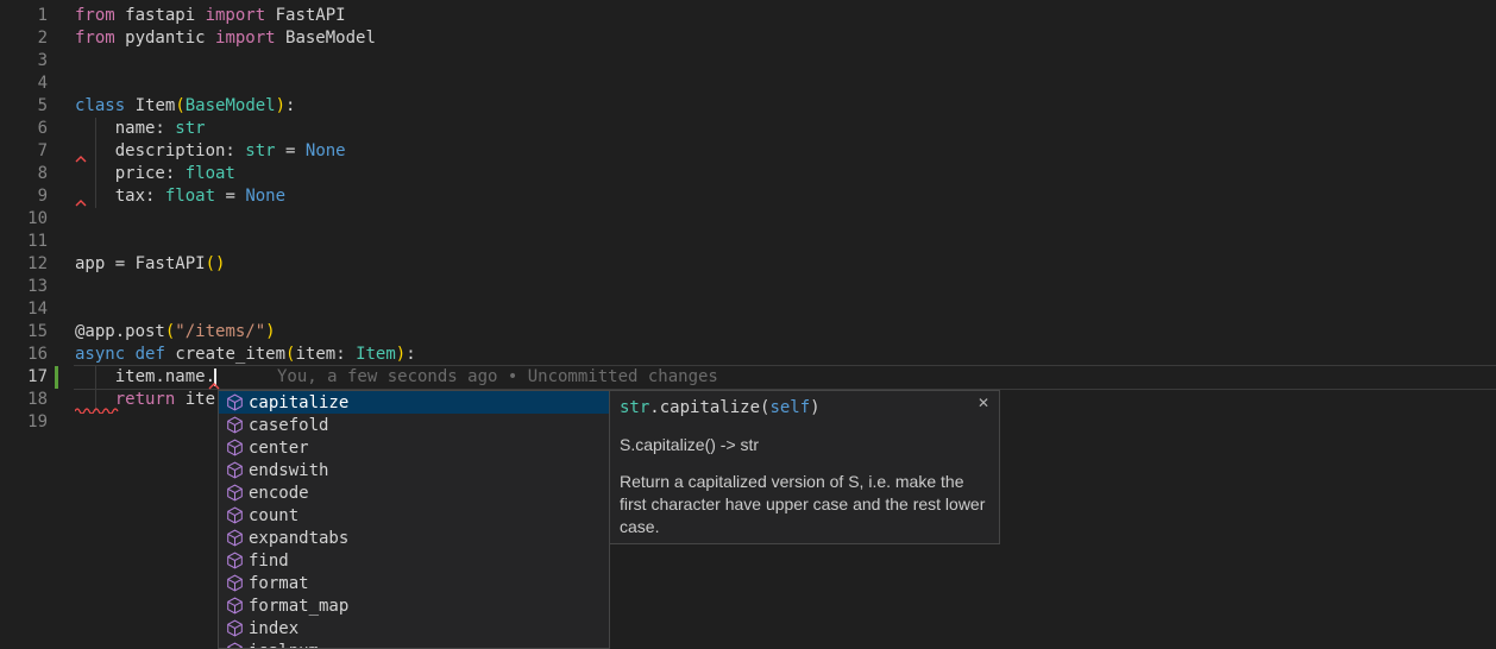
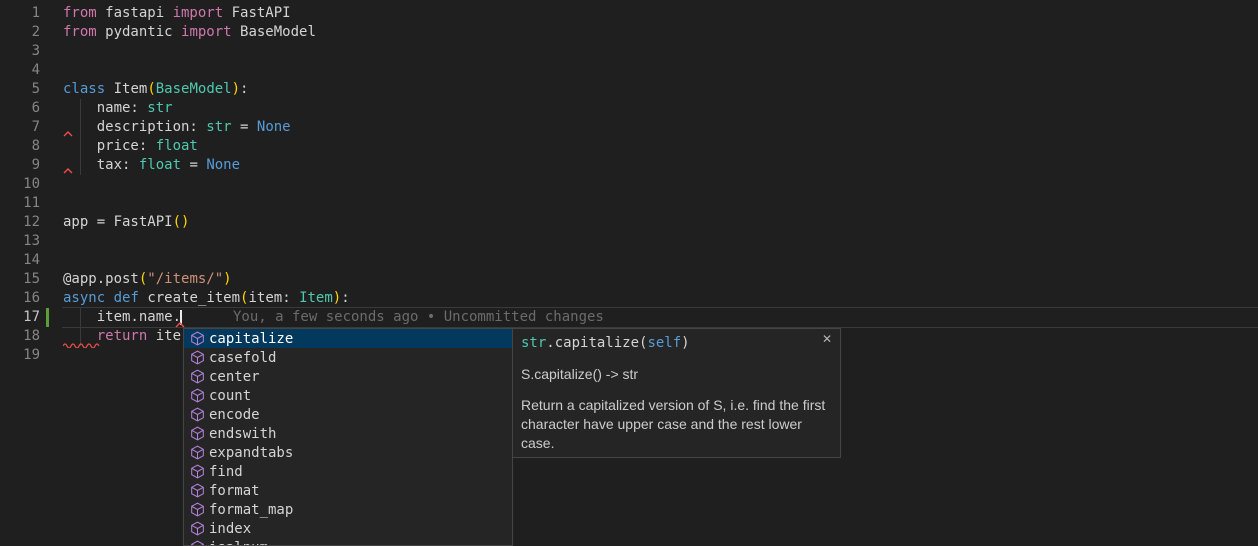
  1
  from fastapi import FastAPI
  2
  from pydantic import BaseModel
  3
  4
  5
  class Item(BaseModel):
  6
  name: str
  7
  description: str = None
  8
  price: float
  9
  tax: float = None
  10
  11
  12
  app = FastAPI()
  13
  14
  15
  @app.post("/items/")
  16
  async def create_item(item: Item):
  17
  item.name.
  18
  return ite
  19
  You, a few seconds ago • Uncommitted changes
  capitalize
  casefold
  center
- endswith
+ count
  encode
- count
+ endswith
  expandtabs
  find
  format
  format_map
  index
  str.capitalize(self)
  ✕
  S.capitalize() -> str
- Return a capitalized version of S, i.e. make the first character have upper case and the rest lower case.
+ Return a capitalized version of S, i.e. find the first character have upper case and the rest lower case.
